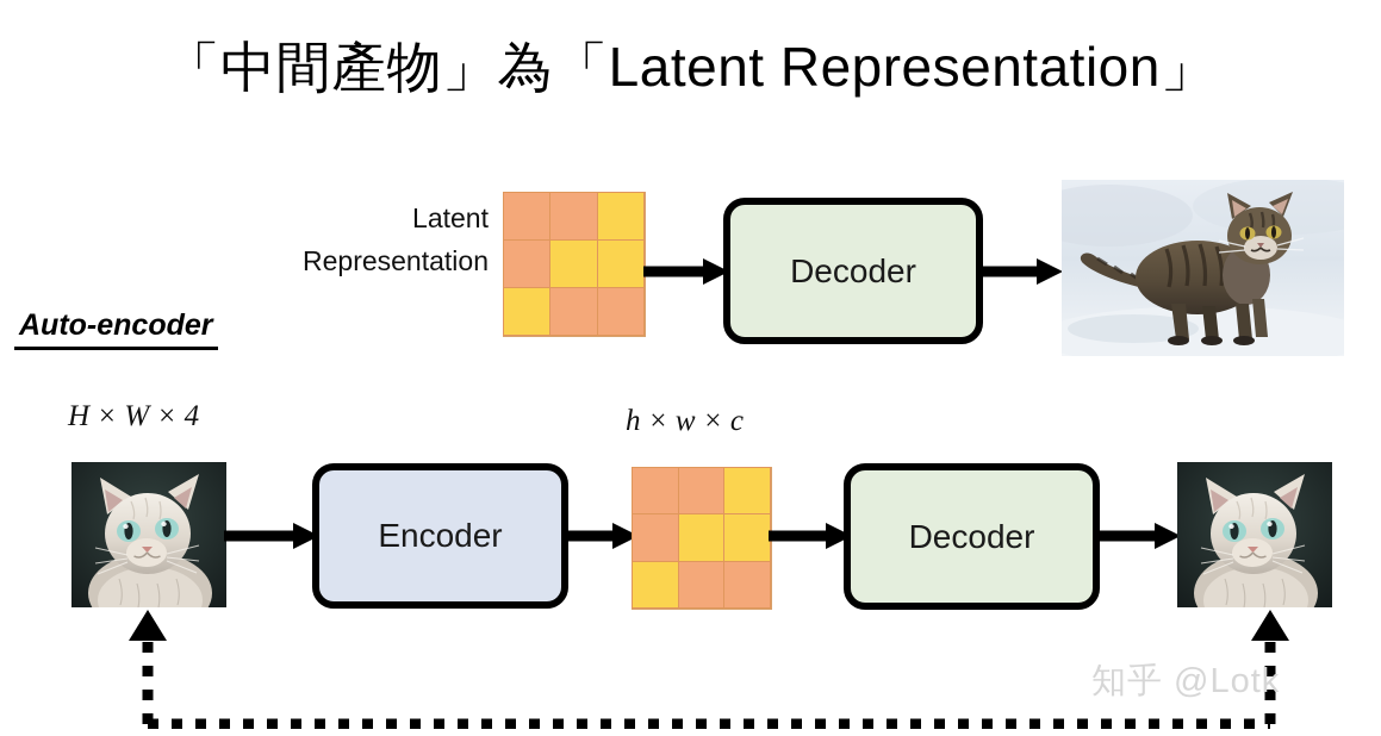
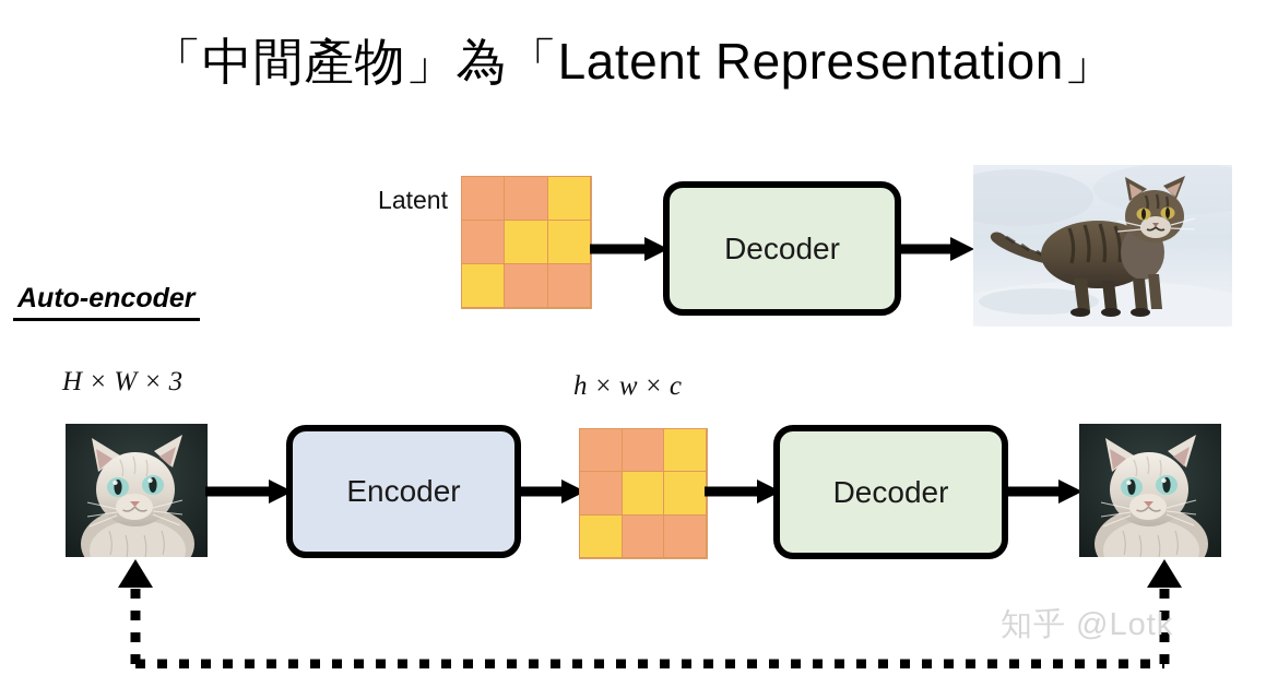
  「中間產物」為「Latent Representation」
  Latent
- Representation
  Decoder
  Auto-encoder
- H × W × 4
+ H × W × 3
  h × w × c
  Encoder
  Decoder
  知乎 @Lotk
